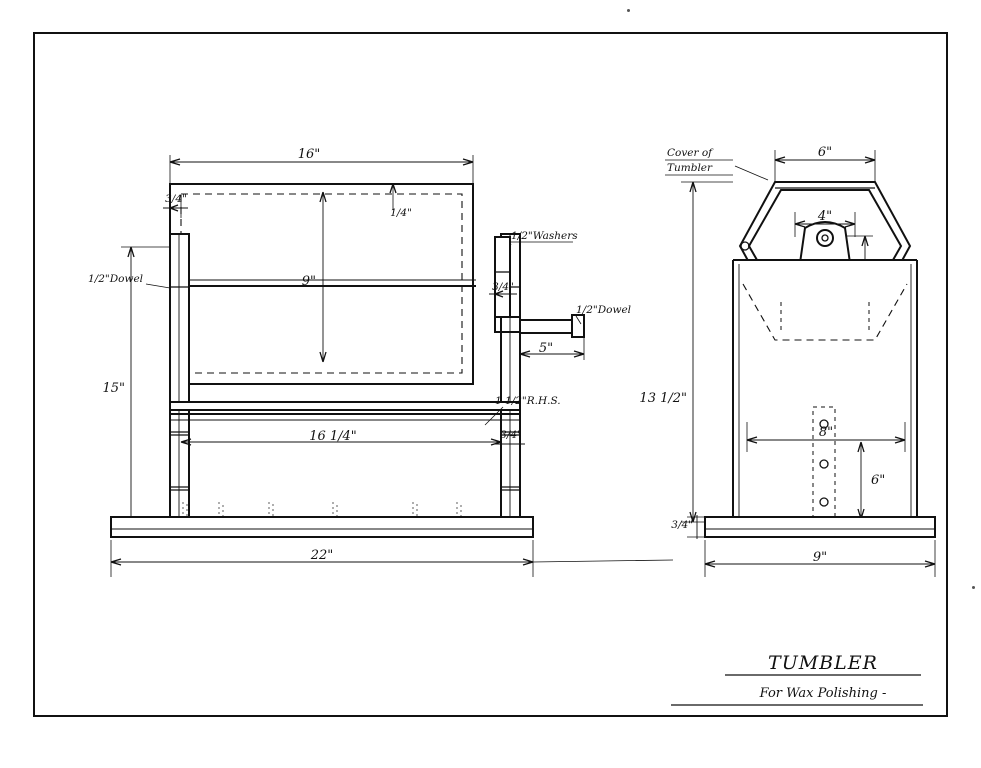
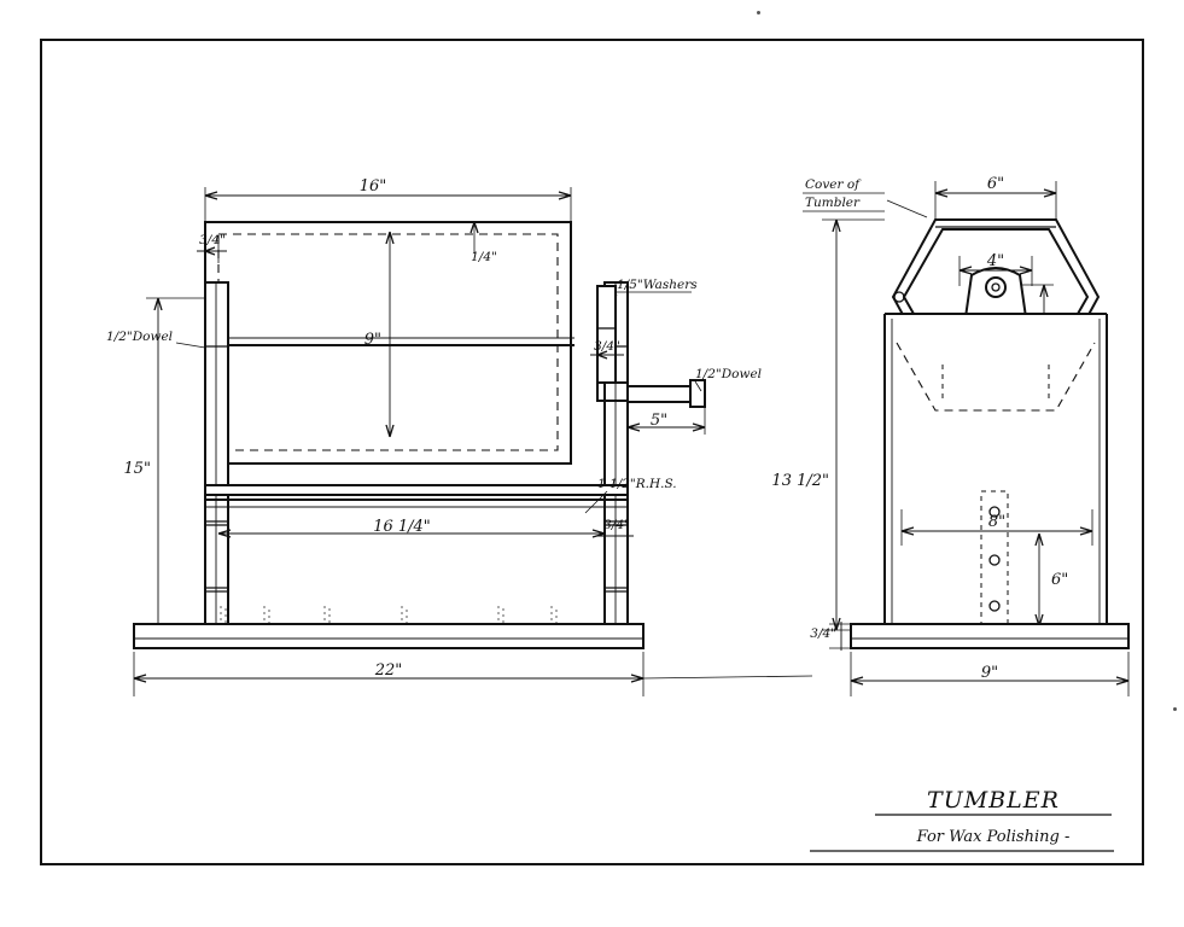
  16"
  3/4"
  1/4"
  9"
  1/2"Dowel
- 1/2"Washers
+ 1/5"Washers
  3/4"
  1/2"Dowel
  5"
  16 1/4"
  3/4"
  1 1/2"R.H.S.
  15"
  22"
  6"
  Cover of
  Tumbler
  4"
  8"
  6"
  13 1/2"
  3/4"
  9"
  TUMBLER
  For Wax Polishing -
